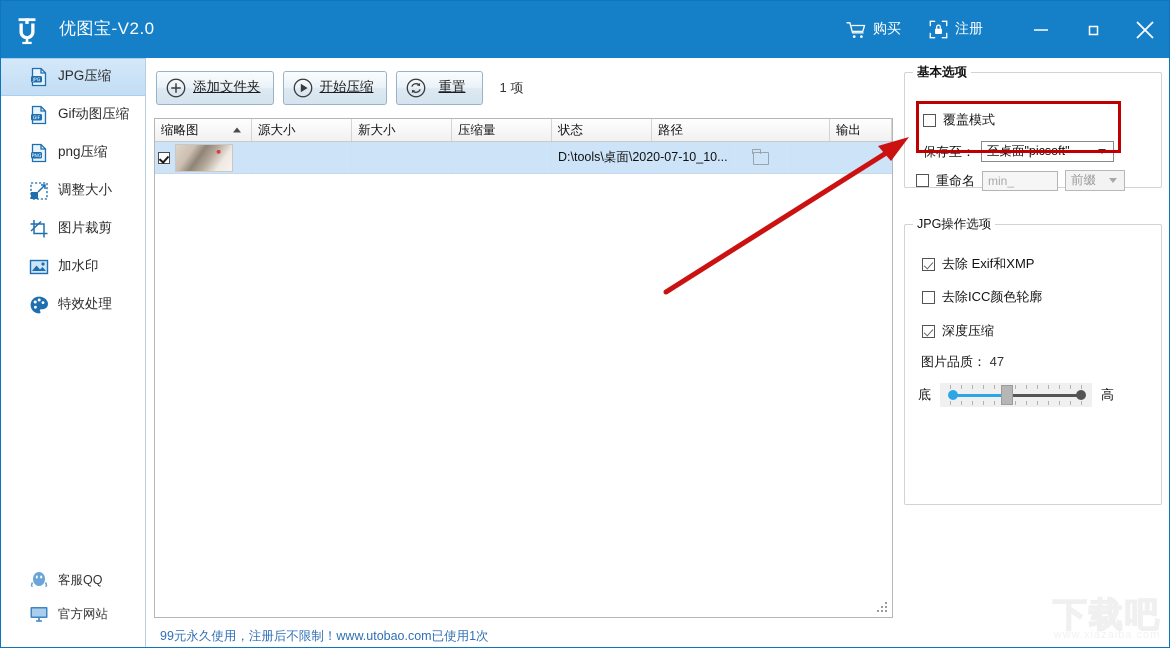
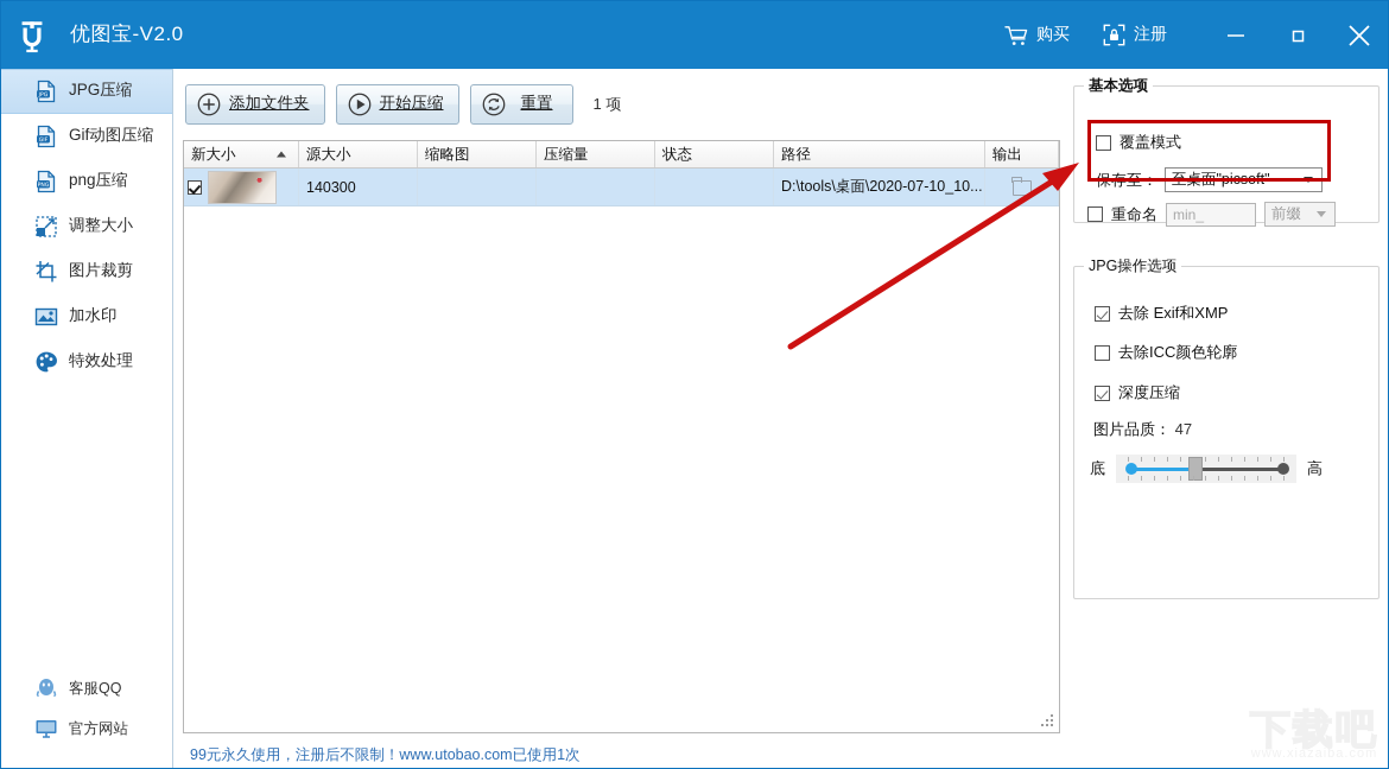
  优图宝-V2.0
  购买
  注册
  JPG压缩
  Gif动图压缩
  png压缩
  调整大小
  图片裁剪
  加水印
  特效处理
  客服QQ
  官方网站
  添加文件夹
  开始压缩
  重置
  1 项
- 缩略图
+ 新大小
  源大小
- 新大小
+ 缩略图
  压缩量
  状态
  路径
  输出
+ 140300
  D:\tools\桌面\2020-07-10_10...
  99元永久使用，注册后不限制！www.utobao.com已使用1次
  基本选项
  覆盖模式
  保存至：
  至桌面"picsoft"
  重命名
  min_
  前缀
  JPG操作选项
  去除 Exif和XMP
  去除ICC颜色轮廓
  深度压缩
  图片品质： 47
  底
  高
